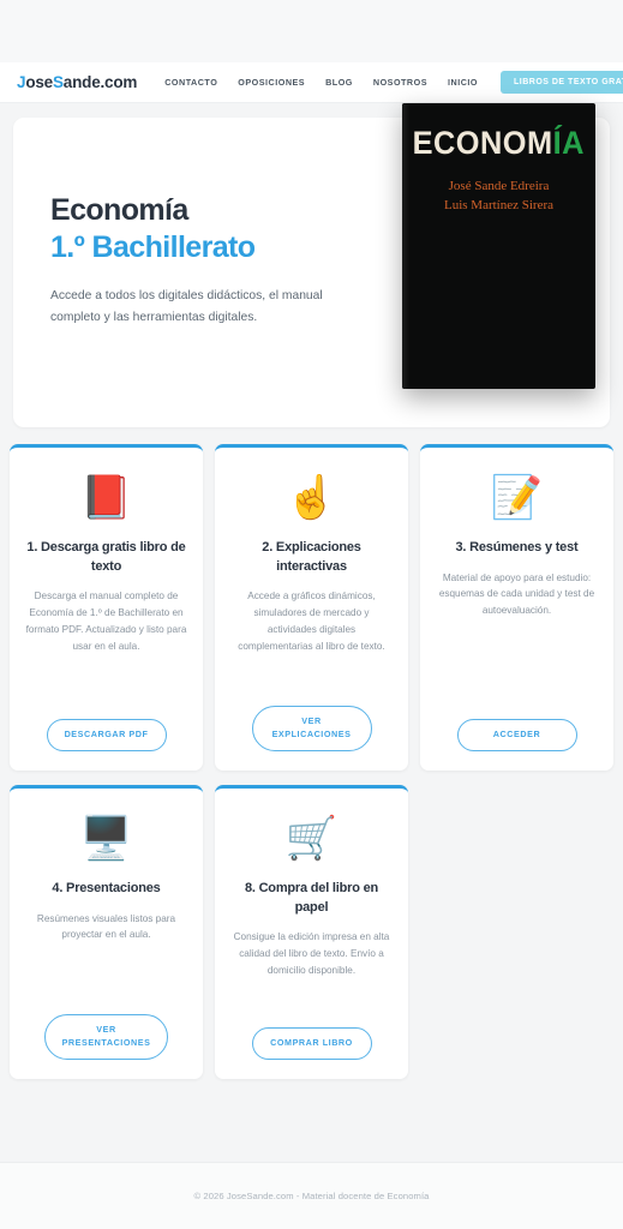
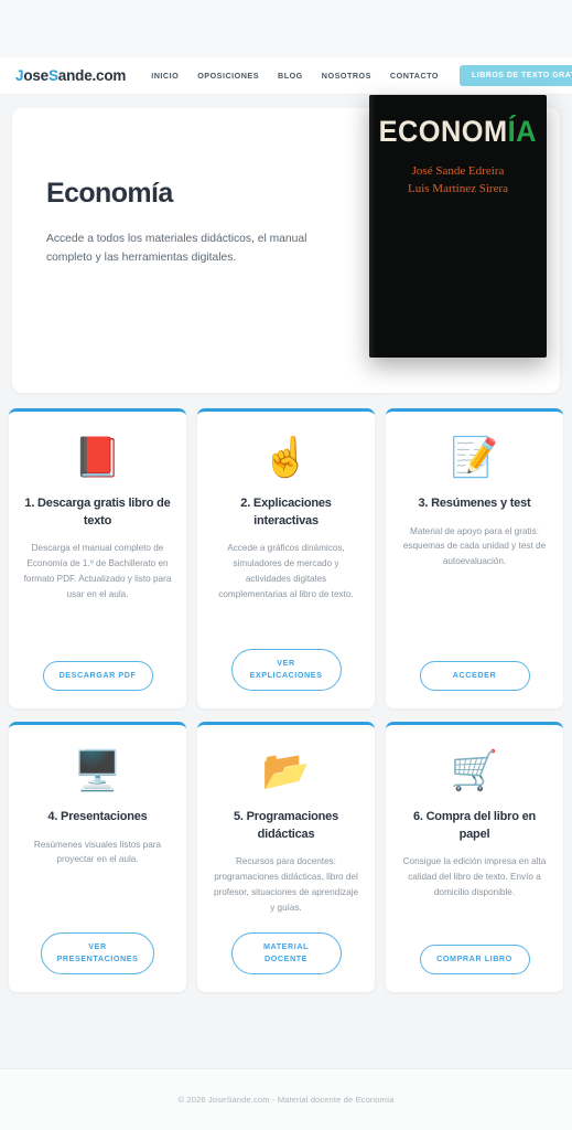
  JoseSande.com
- CONTACTO
+ INICIO
  OPOSICIONES
  BLOG
  NOSOTROS
- INICIO
+ CONTACTO
  Economía
- 1.º Bachillerato
- Accede a todos los digitales didácticos, el manual completo y las herramientas digitales.
+ Accede a todos los materiales didácticos, el manual completo y las herramientas digitales.
  ECONOMÍA
  José Sande Edreira
  Luis Martínez Sirera
  📕
  1. Descarga gratis libro de texto
  Descarga el manual completo de Economía de 1.º de Bachillerato en formato PDF. Actualizado y listo para usar en el aula.
  DESCARGAR PDF
  ☝️
  2. Explicaciones interactivas
  Accede a gráficos dinámicos, simuladores de mercado y actividades digitales complementarias al libro de texto.
  VER
  EXPLICACIONES
  📝
  3. Resúmenes y test
- Material de apoyo para el estudio: esquemas de cada unidad y test de autoevaluación.
+ Material de apoyo para el gratis: esquemas de cada unidad y test de autoevaluación.
  ACCEDER
  🖥️
  4. Presentaciones
  Resúmenes visuales listos para proyectar en el aula.
  VER
  PRESENTACIONES
+ 📂
+ 5. Programaciones didácticas
+ Recursos para docentes: programaciones didácticas, libro del profesor, situaciones de aprendizaje y guías.
+ MATERIAL
+ DOCENTE
  🛒
- 8. Compra del libro en papel
+ 6. Compra del libro en papel
  Consigue la edición impresa en alta calidad del libro de texto. Envío a domicilio disponible.
  COMPRAR LIBRO
  © 2026 JoseSande.com - Material docente de Economía
